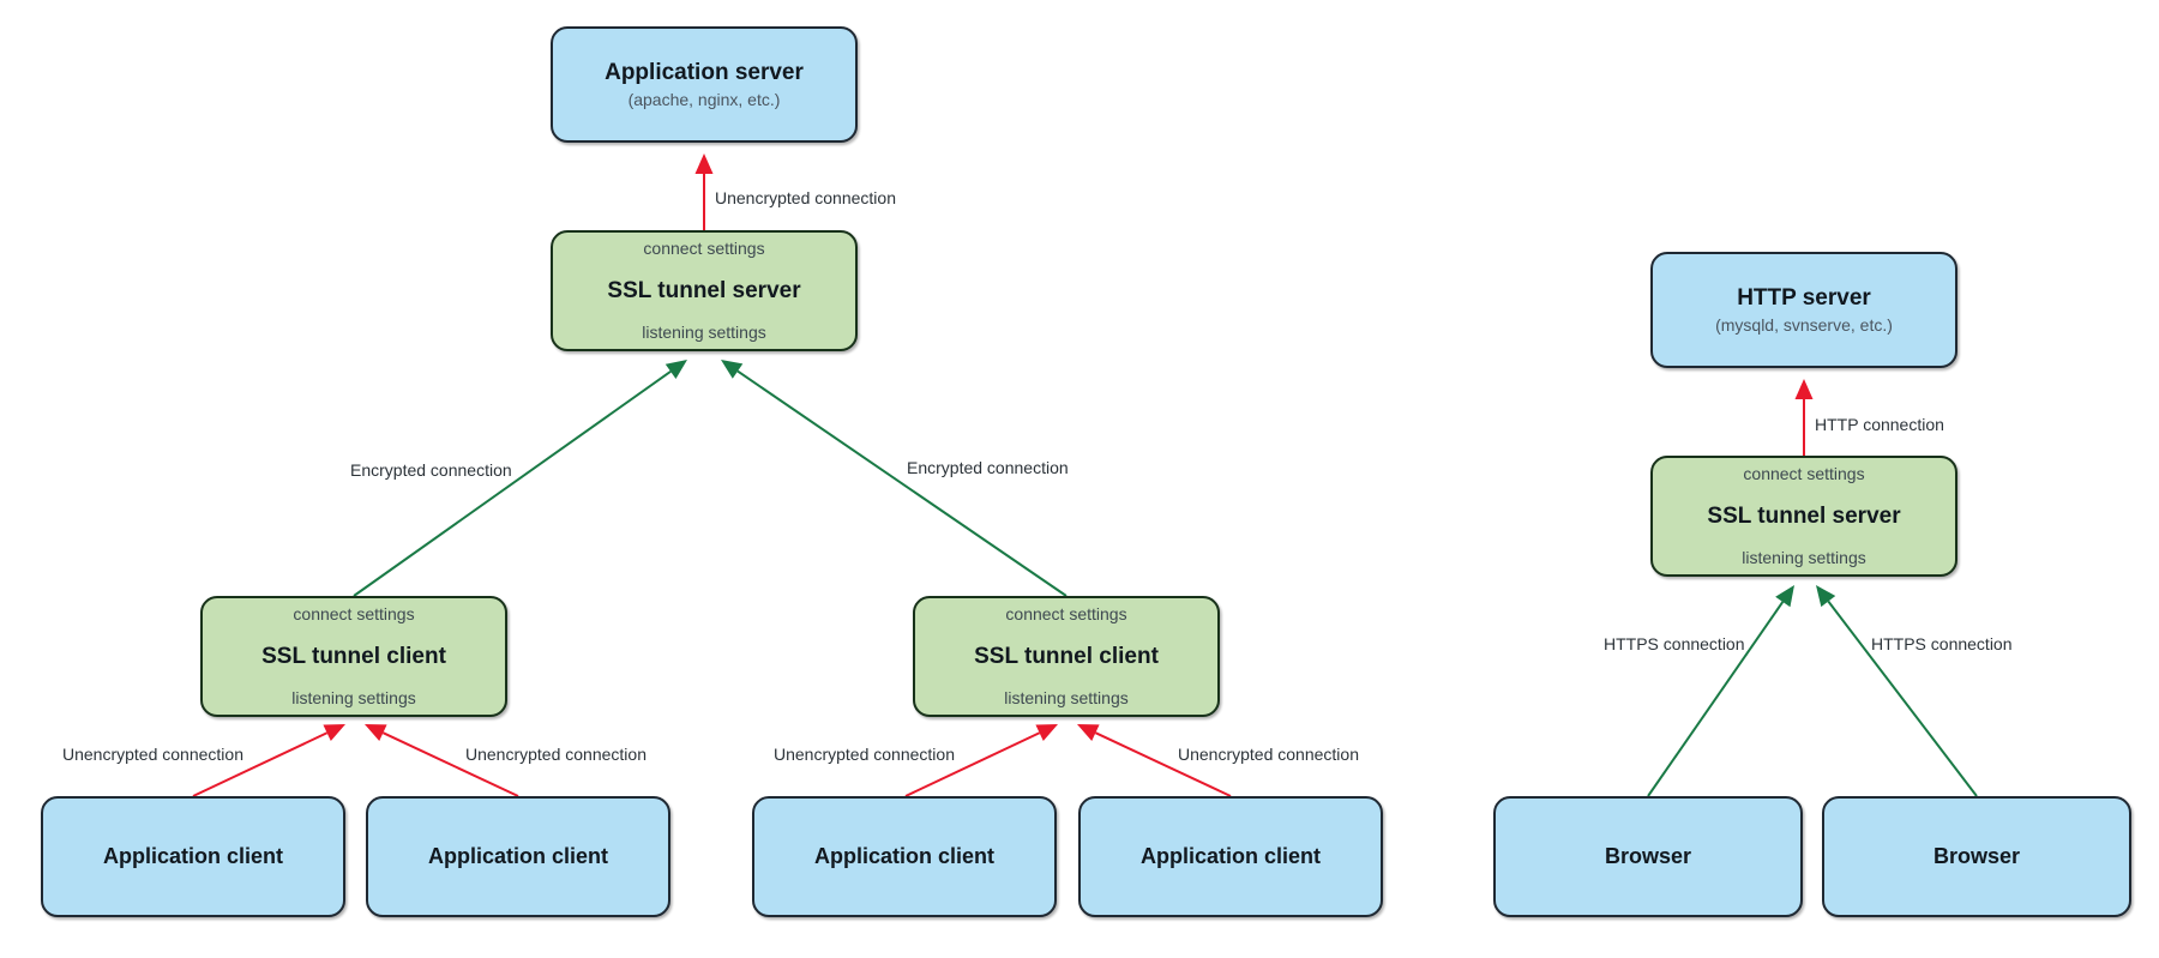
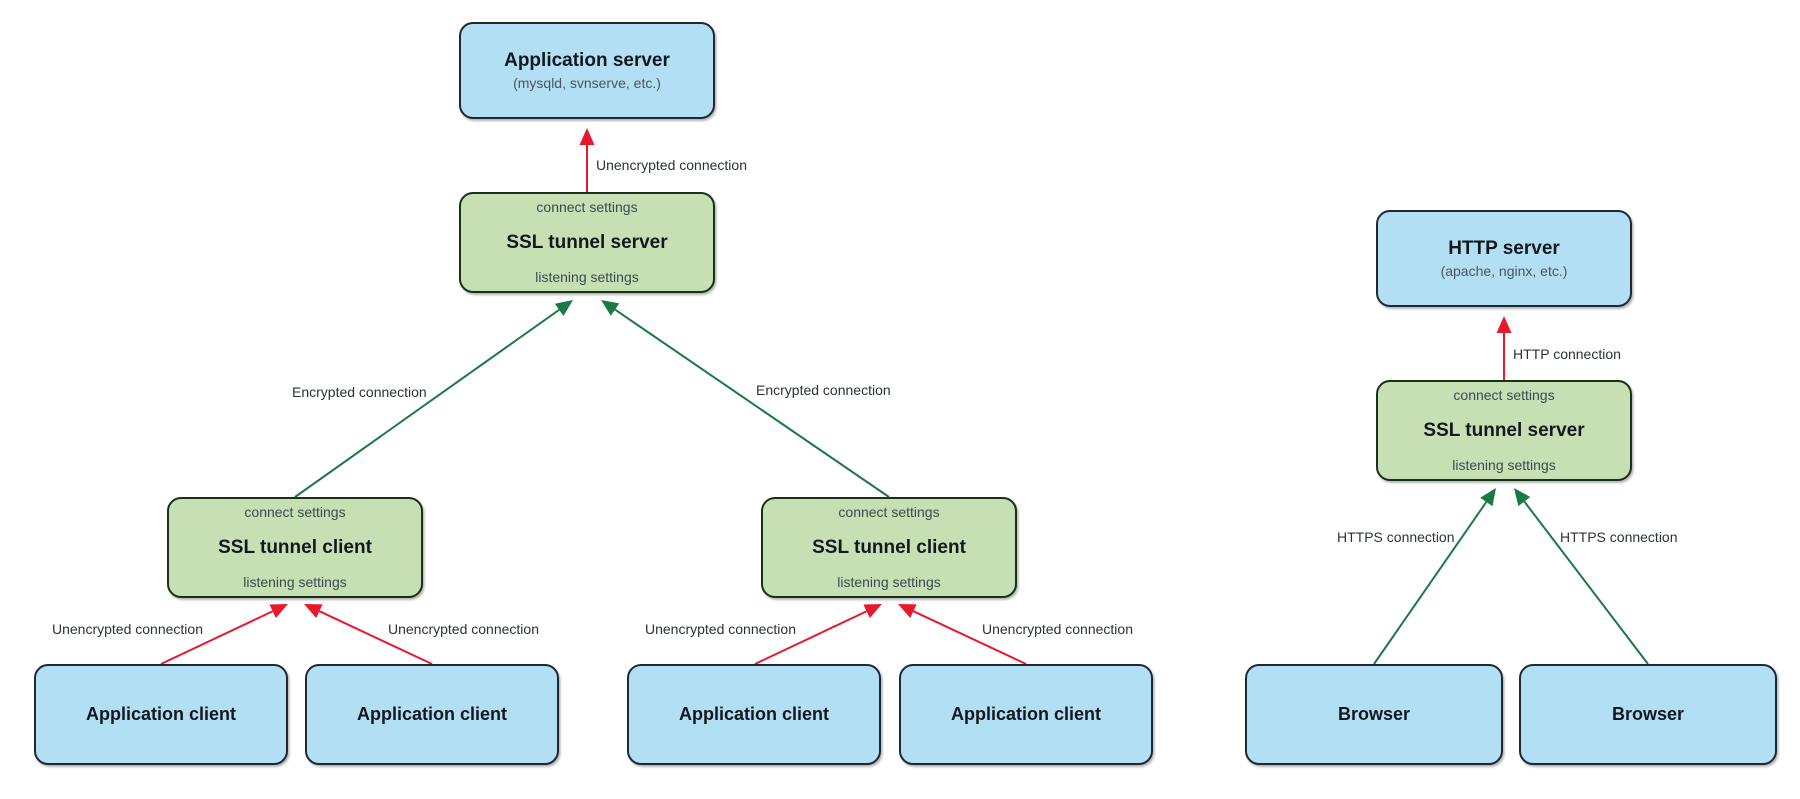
  Application server
- (apache, nginx, etc.)
+ (mysqld, svnserve, etc.)
  connect settings
  SSL tunnel server
  listening settings
  connect settings
  SSL tunnel client
  listening settings
  connect settings
  SSL tunnel client
  listening settings
  Application client
  Application client
  Application client
  Application client
  HTTP server
- (mysqld, svnserve, etc.)
+ (apache, nginx, etc.)
  connect settings
  SSL tunnel server
  listening settings
  Browser
  Browser
  Unencrypted connection
  Encrypted connection
  Encrypted connection
  Unencrypted connection
  Unencrypted connection
  Unencrypted connection
  Unencrypted connection
  HTTP connection
  HTTPS connection
  HTTPS connection
